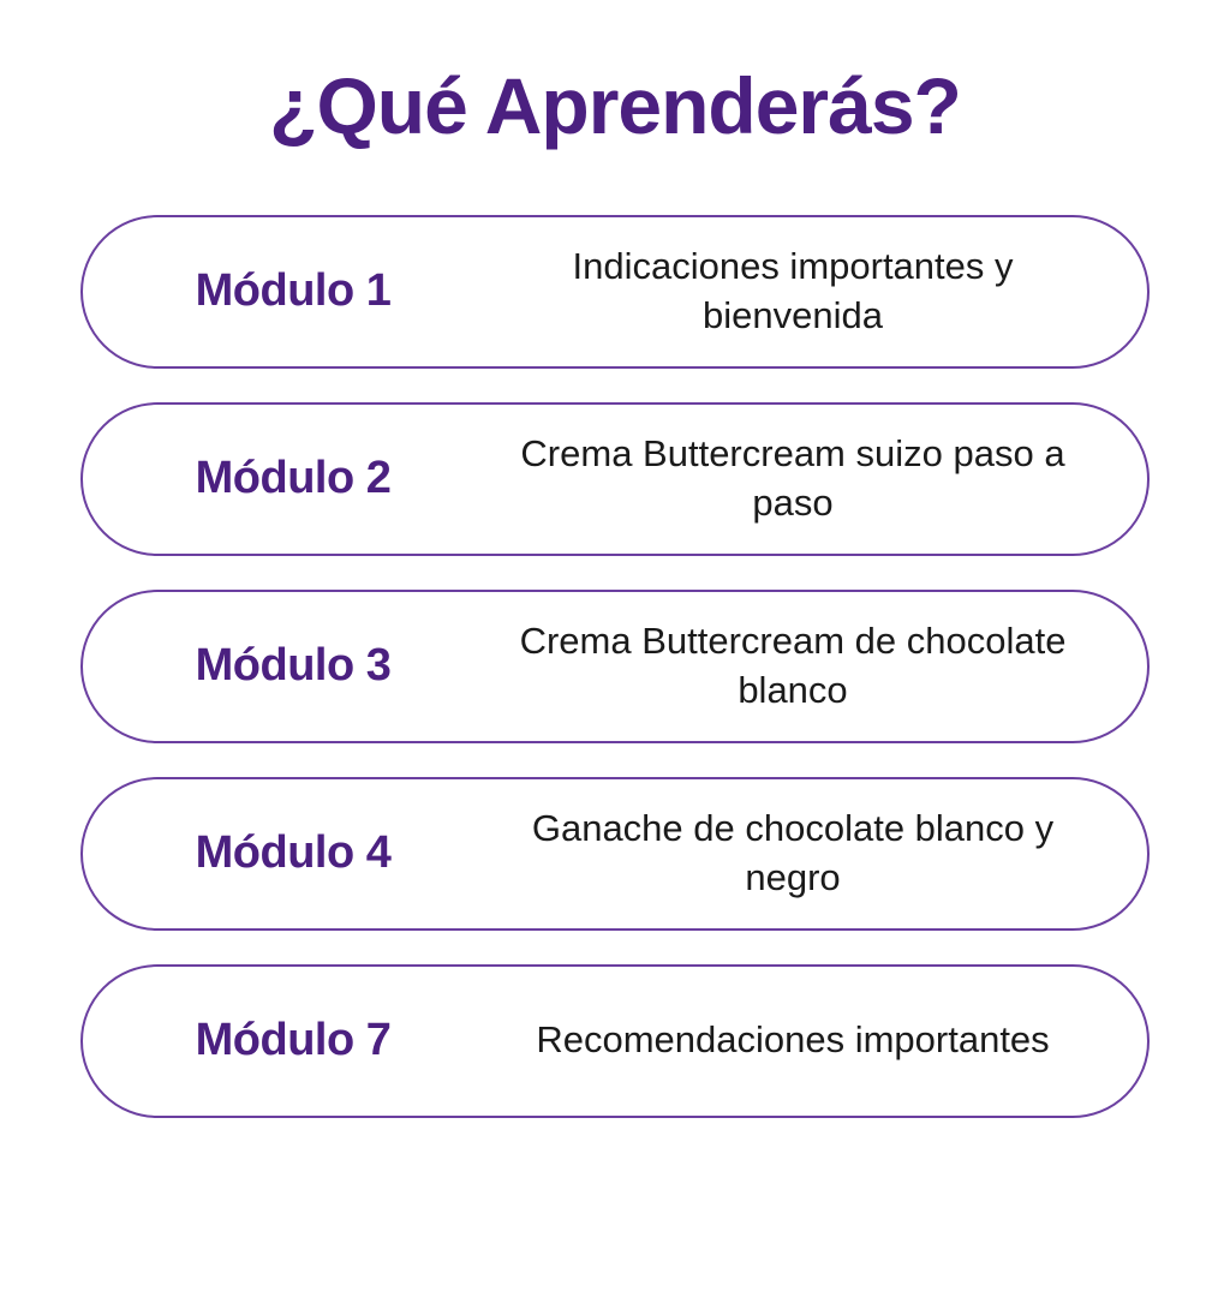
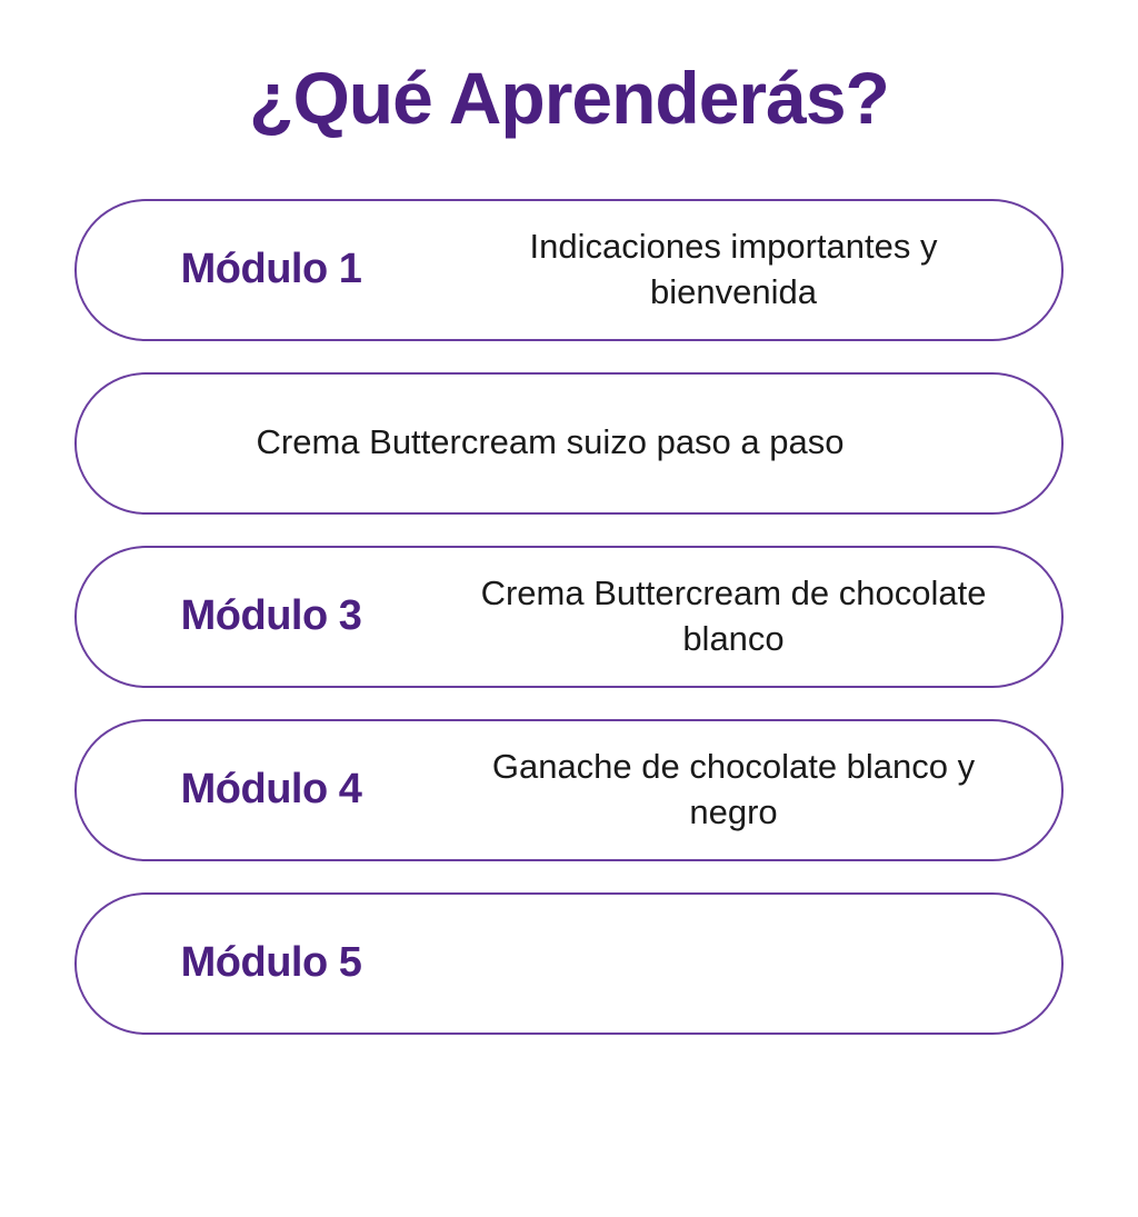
  ¿Qué Aprenderás?
  Módulo 1
  Indicaciones importantes y bienvenida
- Módulo 2
  Crema Buttercream suizo paso a paso
  Módulo 3
  Crema Buttercream de chocolate blanco
  Módulo 4
  Ganache de chocolate blanco y negro
- Módulo 7
+ Módulo 5
- Recomendaciones importantes
